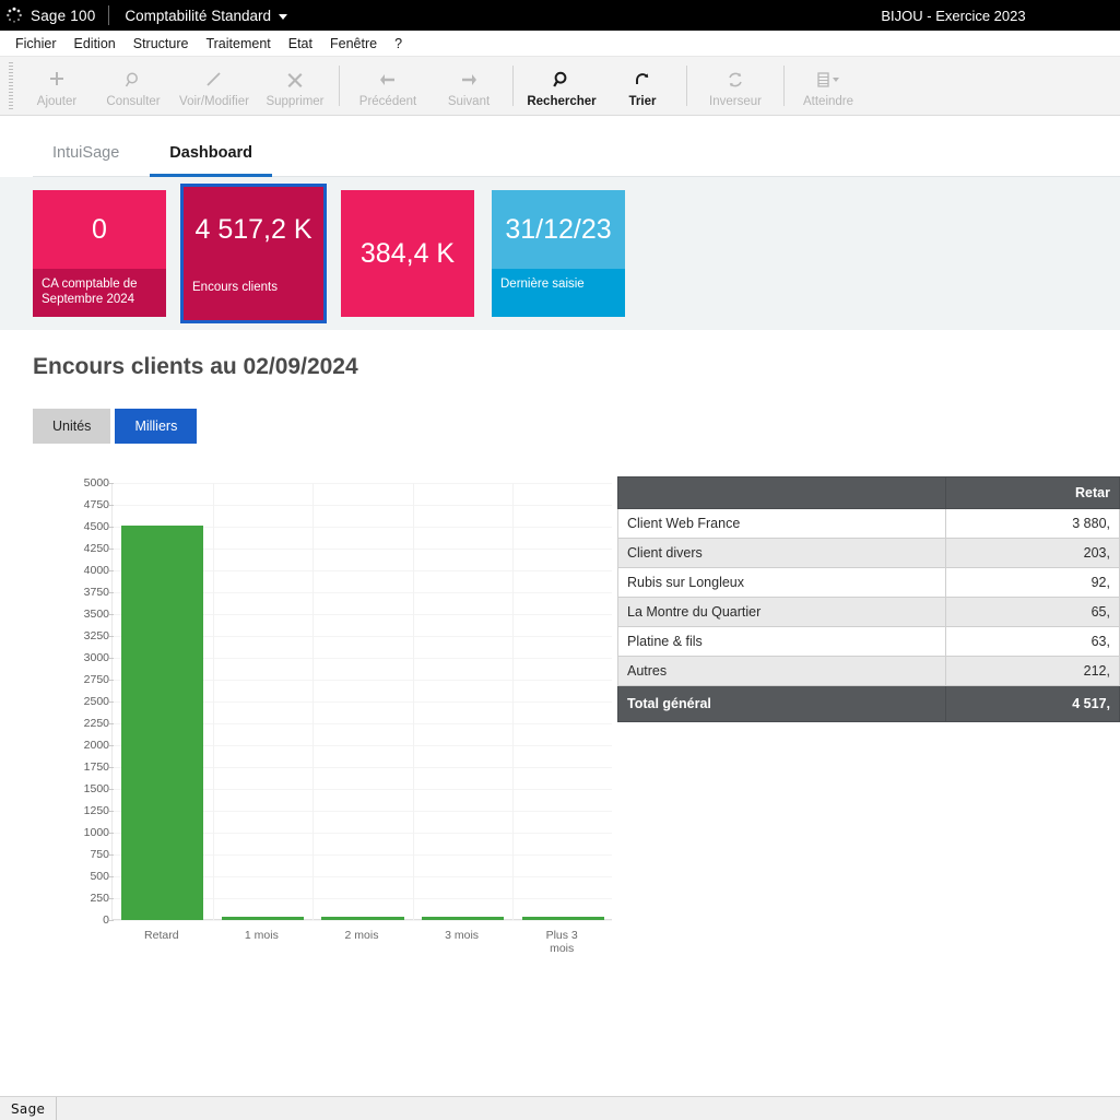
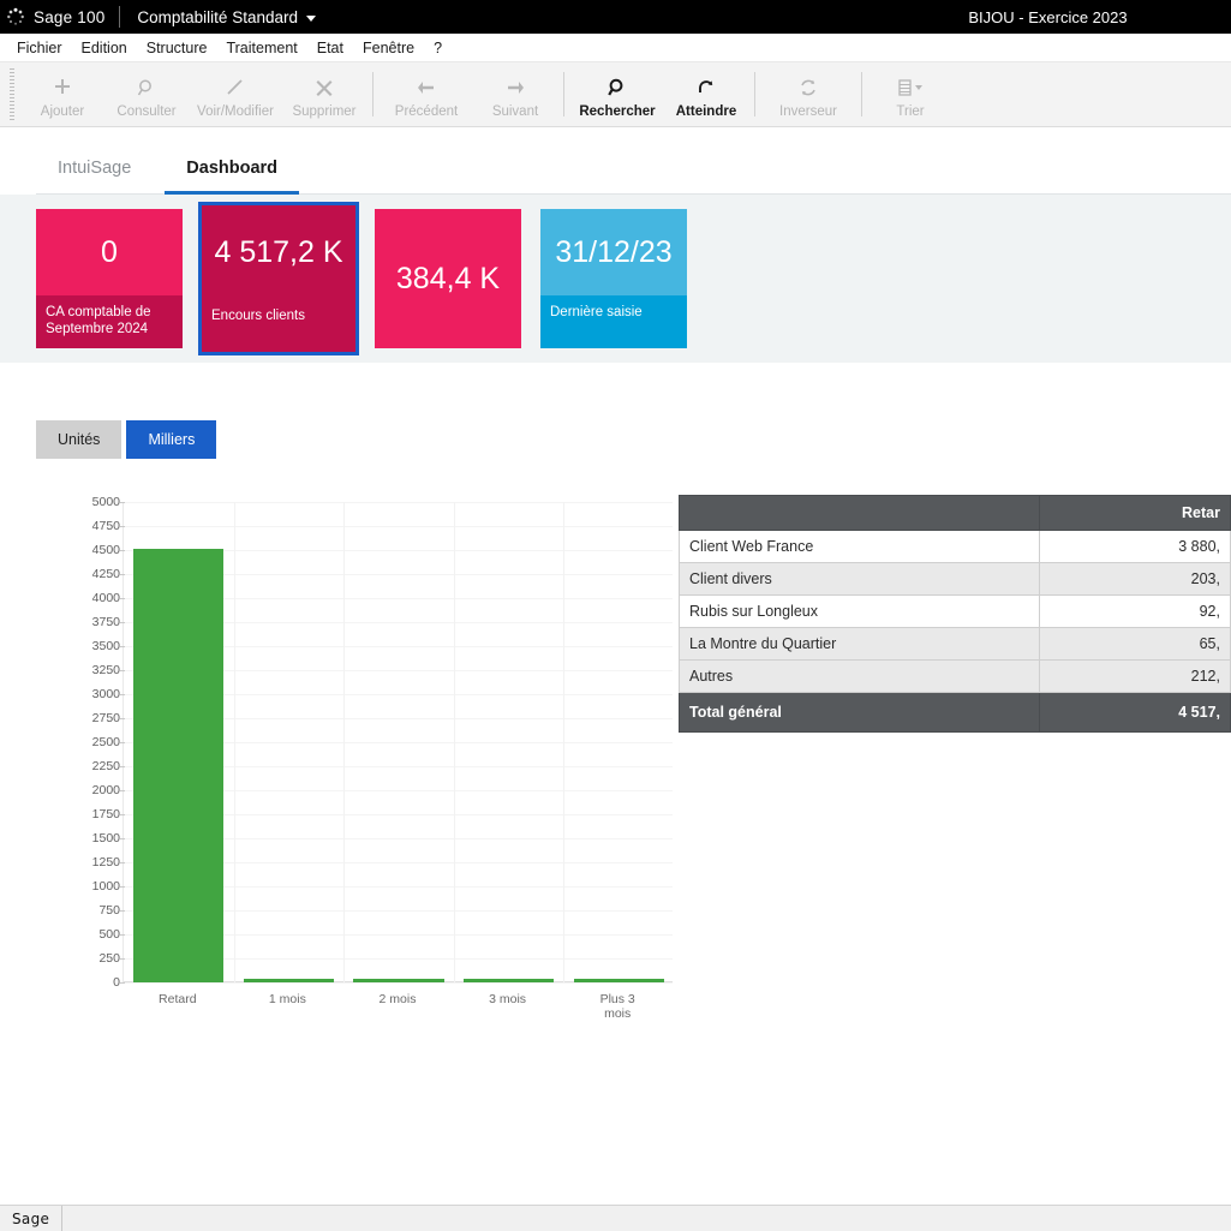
  Sage 100
  Comptabilité Standard
  BIJOU - Exercice 2023
  Fichier
  Edition
  Structure
  Traitement
  Etat
  Fenêtre
  ?
  Ajouter
  Consulter
  Voir/Modifier
  Supprimer
  Précédent
  Suivant
  Rechercher
- Trier
+ Atteindre
  Inverseur
- Atteindre
+ Trier
  IntuiSage
  Dashboard
  0
  CA comptable de Septembre 2024
  4 517,2 K
  Encours clients
  384,4 K
  31/12/23
  Dernière saisie
- Encours clients au 02/09/2024
  Unités
  Milliers
  5000
  4750
  4500
  4250
  4000
  3750
  3500
  3250
  3000
  2750
  2500
  2250
  2000
  1750
  1500
  1250
  1000
  750
  500
  250
  0
  Retard
  1 mois
  2 mois
  3 mois
  Plus 3 mois
  	Retar
  Client Web France	3 880,
  Client divers	203,
  Rubis sur Longleux	92,
  La Montre du Quartier	65,
- Platine & fils	63,
  Autres	212,
  Total général	4 517,
  Sage
